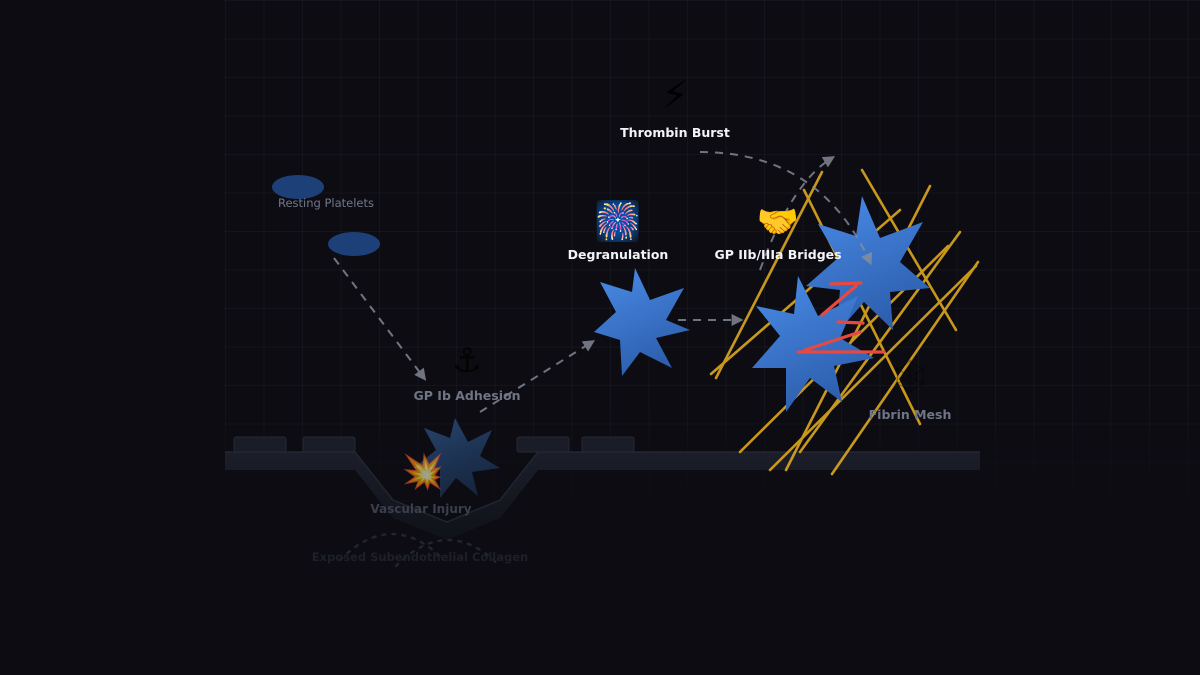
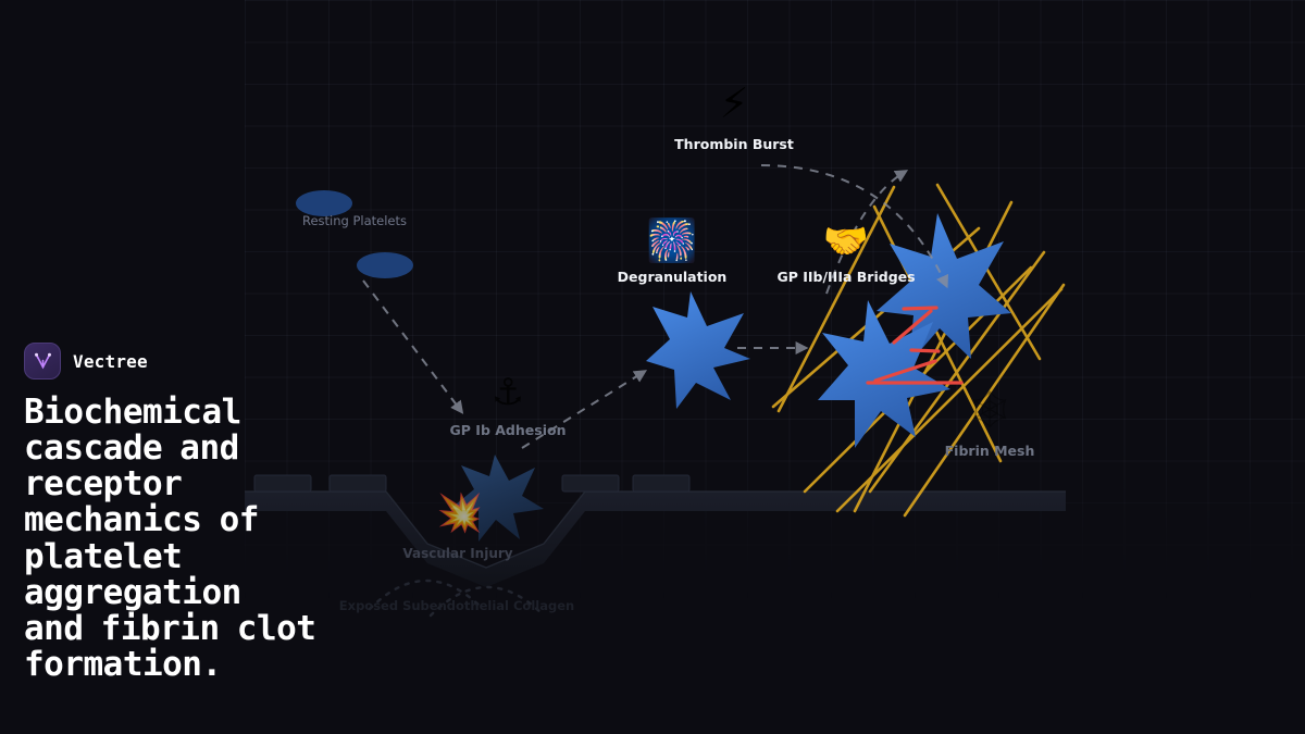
  ⚡
  🎆
  🤝
  ⚓
  💥
  🕸
  Resting Platelets
  Thrombin Burst
  Degranulation
  GP IIb/IIIa Bridges
  GP Ib Adhesion
  Fibrin Mesh
  Vascular Injury
  Exposed Subendothelial Collagen
+ Vectree
+ Biochemical cascade and receptor mechanics of platelet aggregation and fibrin clot formation.
